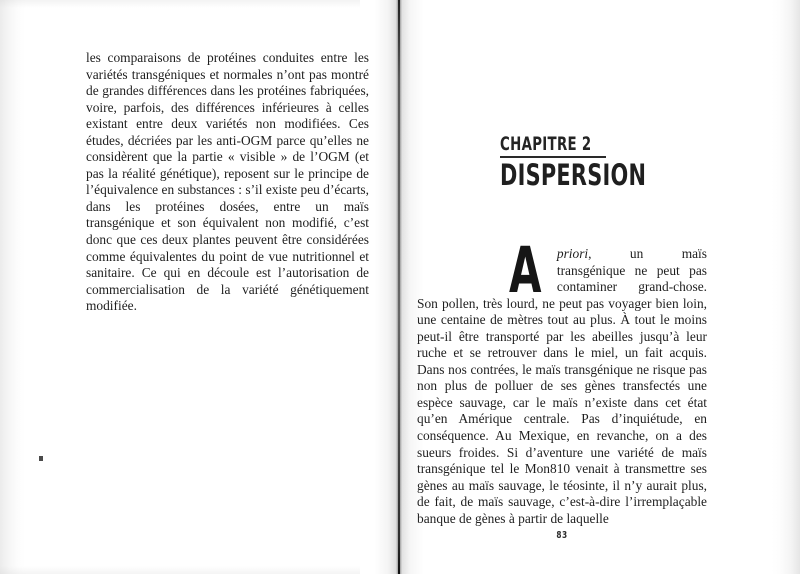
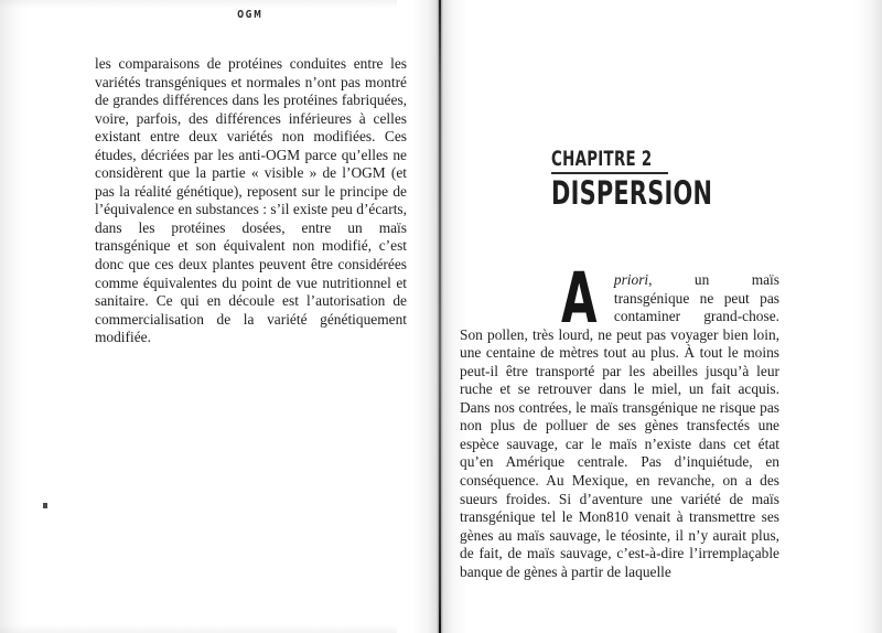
+ OGM
  les comparaisons de protéines conduites entre l variétés transgéniques et normales n’ont pas mont de grandes différences dans les protéines fabriquée voire, parfois, des différences inférieures à cell existant entre deux variétés non modifiées. C études, décriées par les anti-OGM parce qu’elles considèrent que la partie « visible » de l’OGM ( pas la réalité génétique), reposent sur le principe l’équivalence en substances : s’il existe peu d’écart dans les protéines dosées, entre un ma transgénique et son équivalent non modifié, c’e donc que ces deux plantes peuvent être considéré comme équivalentes du point de vue nutritionnel sanitaire. Ce qui en découle est l’autorisation commercialisation de la variété génétiqueme modifiée.
  CHAPITRE 2
  DISPERSION
  A
  priori, un maïs transgénique ne peut pas contaminer grand-chose. pollen, très lourd, ne peut pas voyager bien loin, centaine de mètres tout au plus. À tout le moins t-il être transporté par les abeilles jusqu’à leur e et se retrouver dans le miel, un fait acquis. s nos contrées, le maïs transgénique ne risque pas plus de polluer de ses gènes transfectés une ce sauvage, car le maïs n’existe dans cet état n Amérique centrale. Pas d’inquiétude, en séquence. Au Mexique, en revanche, on a des urs froides. Si d’aventure une variété de maïs sgénique tel le Mon810 venait à transmettre ses es au maïs sauvage, le téosinte, il n’y aurait plus, ait, de maïs sauvage, c’est-à-dire l’irremplaçable que de gènes à partir de laquelle
- 83
